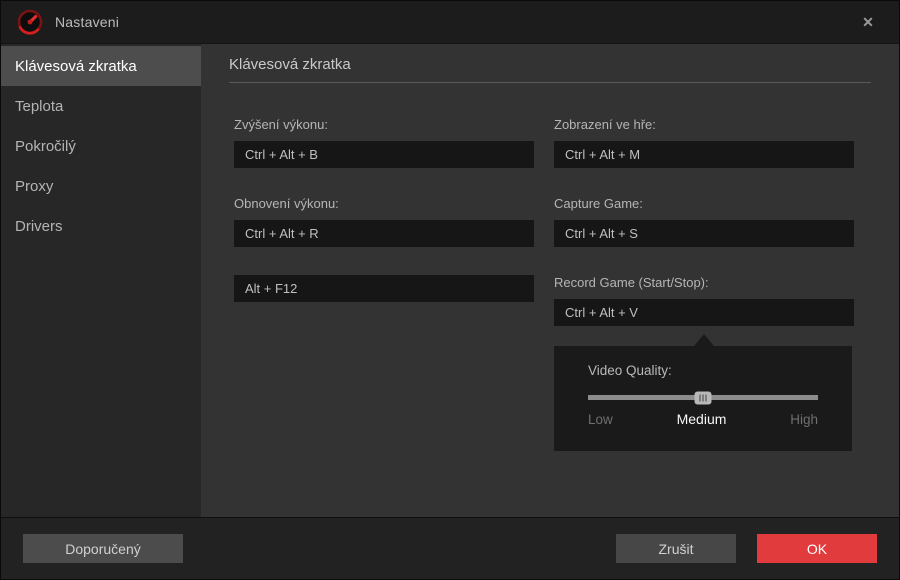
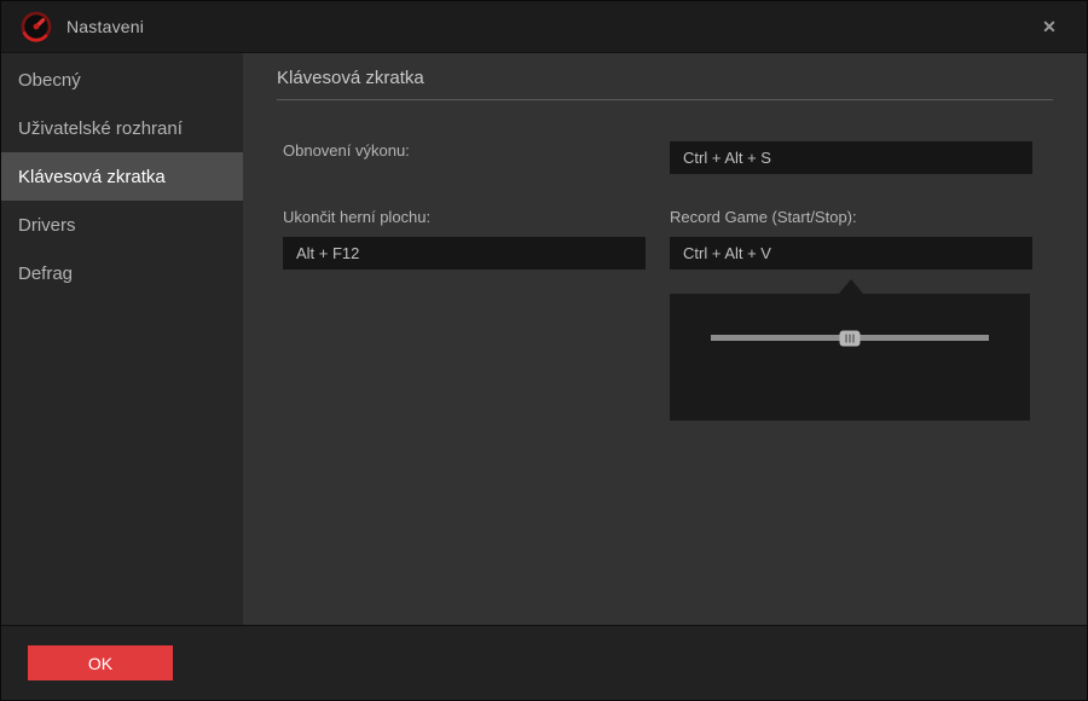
  Nastaveni
  ✕
+ Obecný
+ Uživatelské rozhraní
  Klávesová zkratka
- Teplota
- Pokročilý
- Proxy
  Drivers
+ Defrag
  Klávesová zkratka
- Zvýšení výkonu:
- Ctrl + Alt + B
- Zobrazení ve hře:
- Ctrl + Alt + M
  Obnovení výkonu:
- Ctrl + Alt + R
- Capture Game:
  Ctrl + Alt + S
+ Ukončit herní plochu:
  Alt + F12
  Record Game (Start/Stop):
  Ctrl + Alt + V
- Video Quality:
- Low
- Medium
- High
- Doporučený
- Zrušit
  OK
